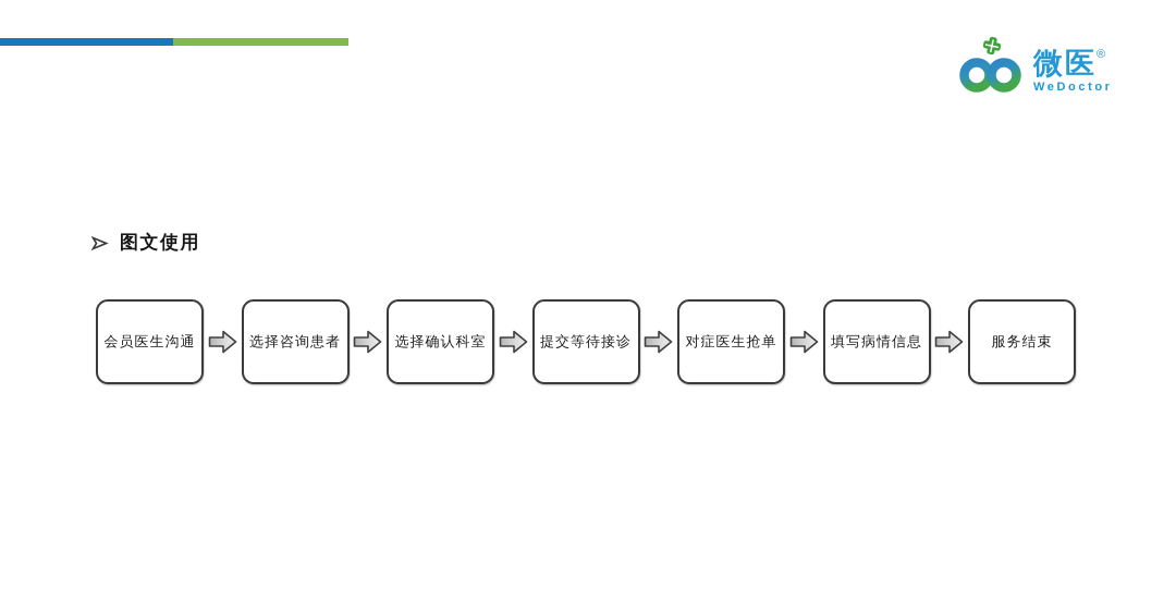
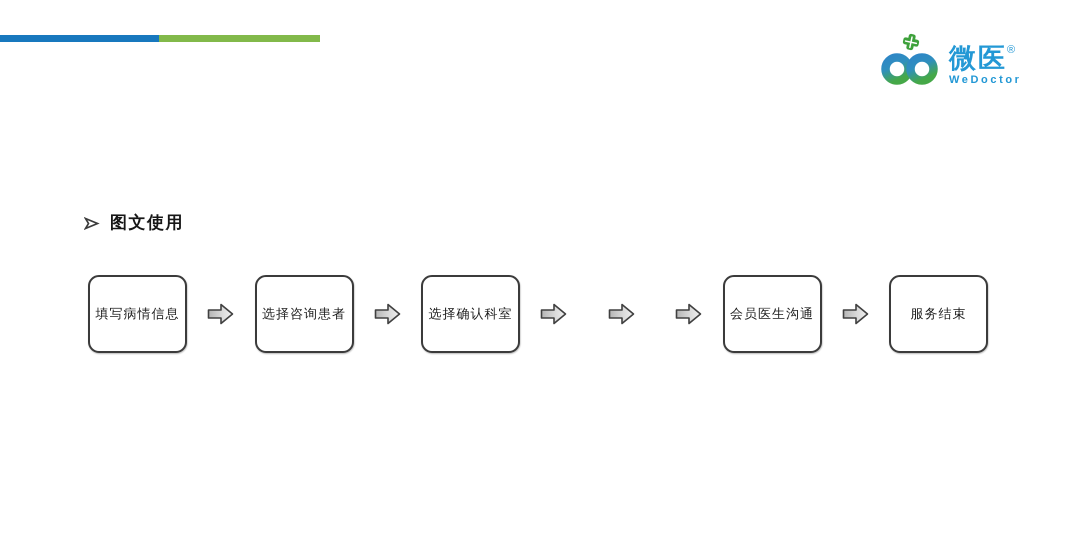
  微医®
  WeDoctor
  图文使用
- 会员医生沟通
+ 填写病情信息
  选择咨询患者
  选择确认科室
- 提交等待接诊
- 对症医生抢单
- 填写病情信息
+ 会员医生沟通
  服务结束
